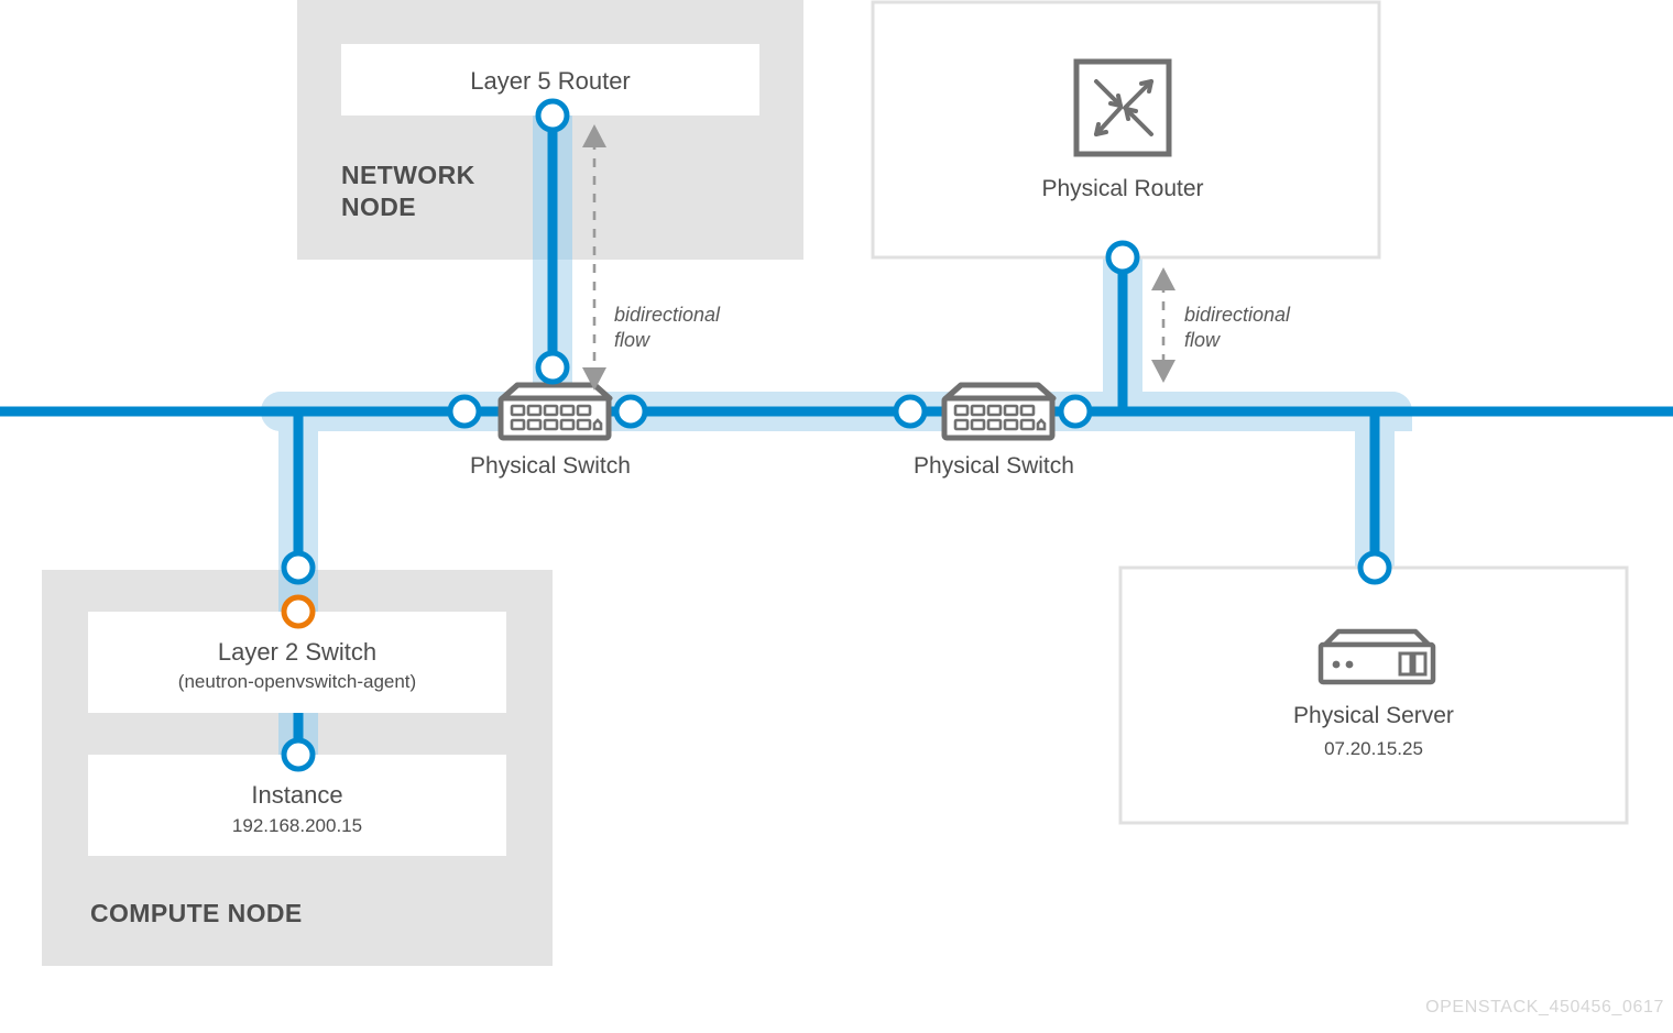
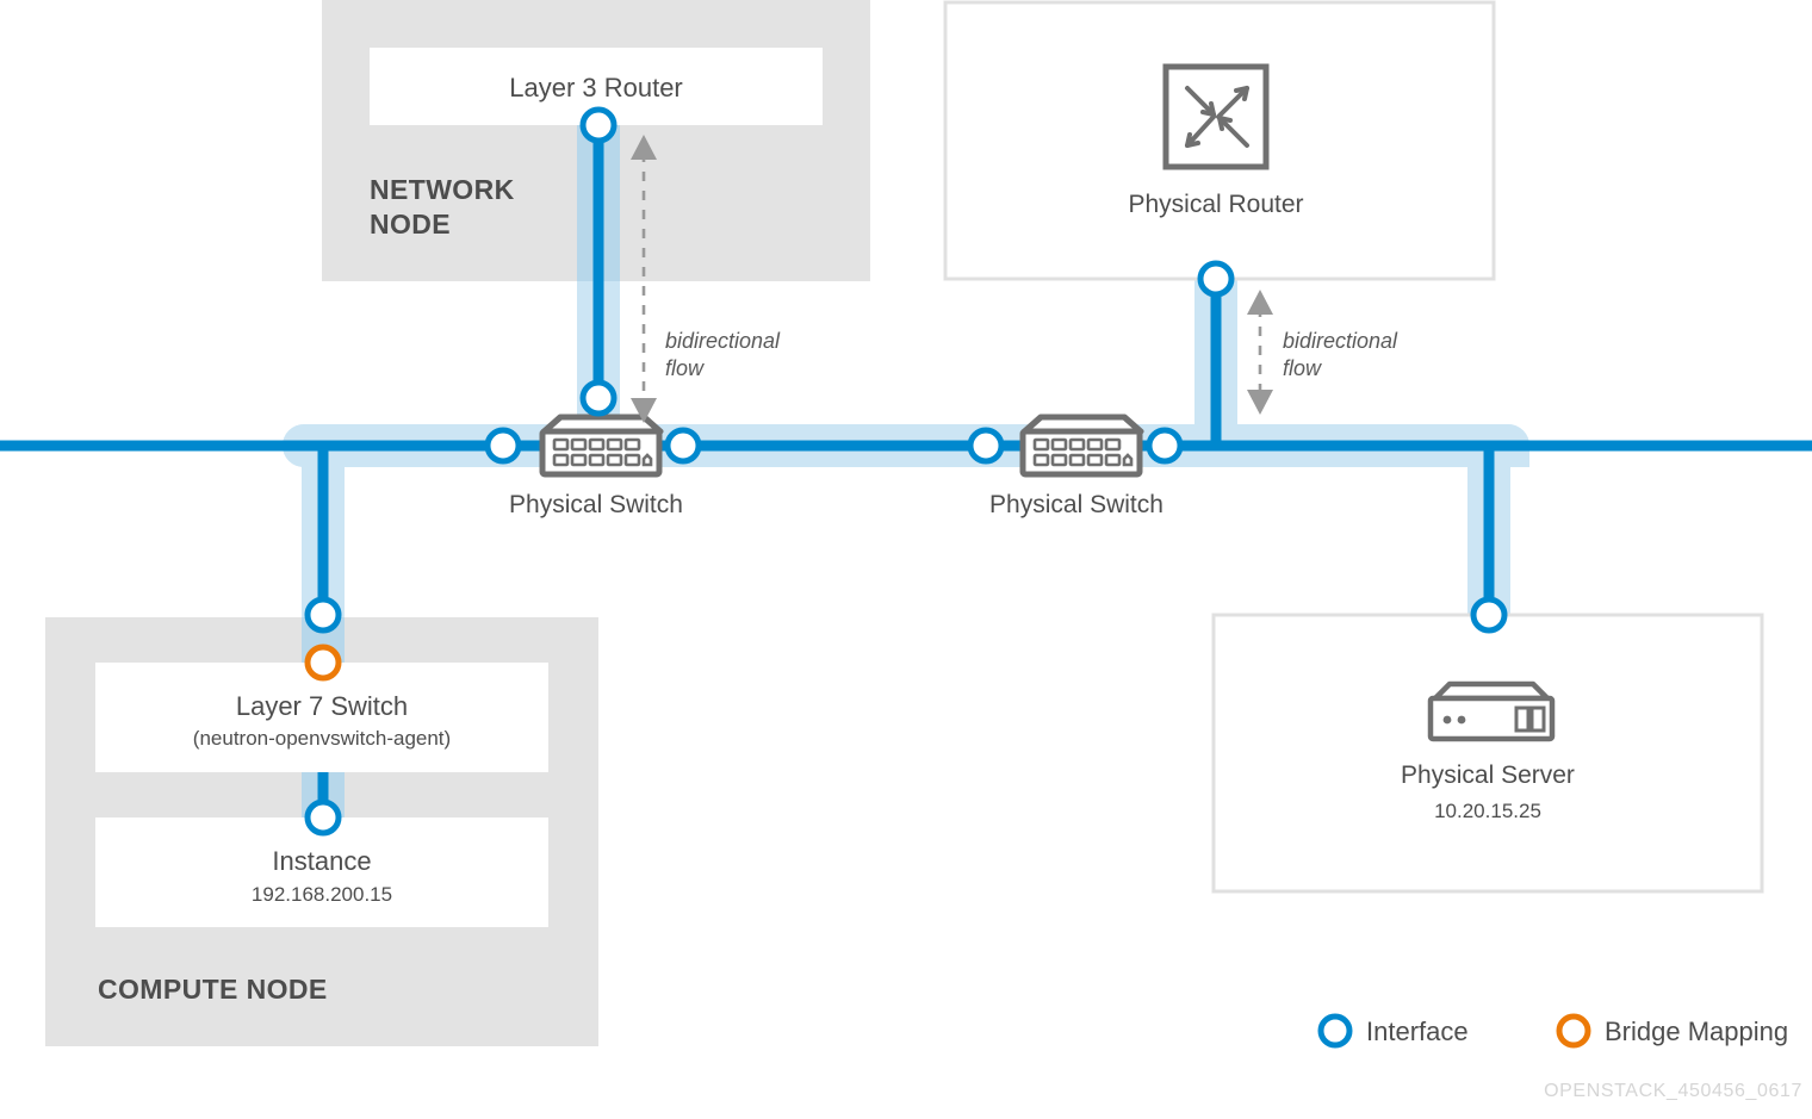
  Physical Switch
  Physical Switch
  Physical Router
  Physical Server
- 07.20.15.25
+ 10.20.15.25
  bidirectional
  flow
  bidirectional
  flow
- Layer 5 Router
+ Layer 3 Router
  NETWORK
  NODE
- Layer 2 Switch
+ Layer 7 Switch
  (neutron-openvswitch-agent)
  Instance
  192.168.200.15
  COMPUTE NODE
+ Interface
+ Bridge Mapping
  OPENSTACK_450456_0617
